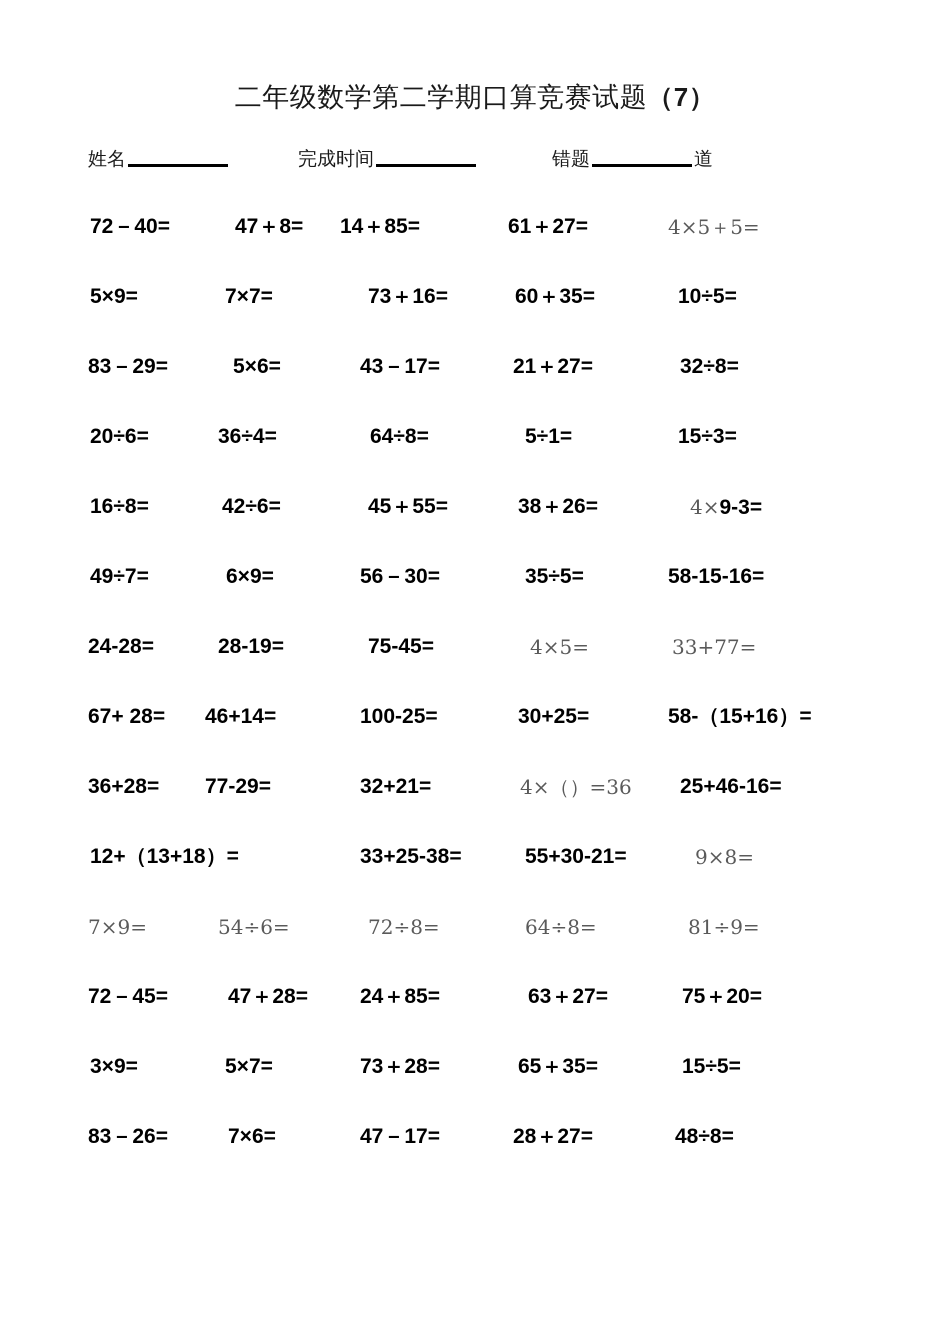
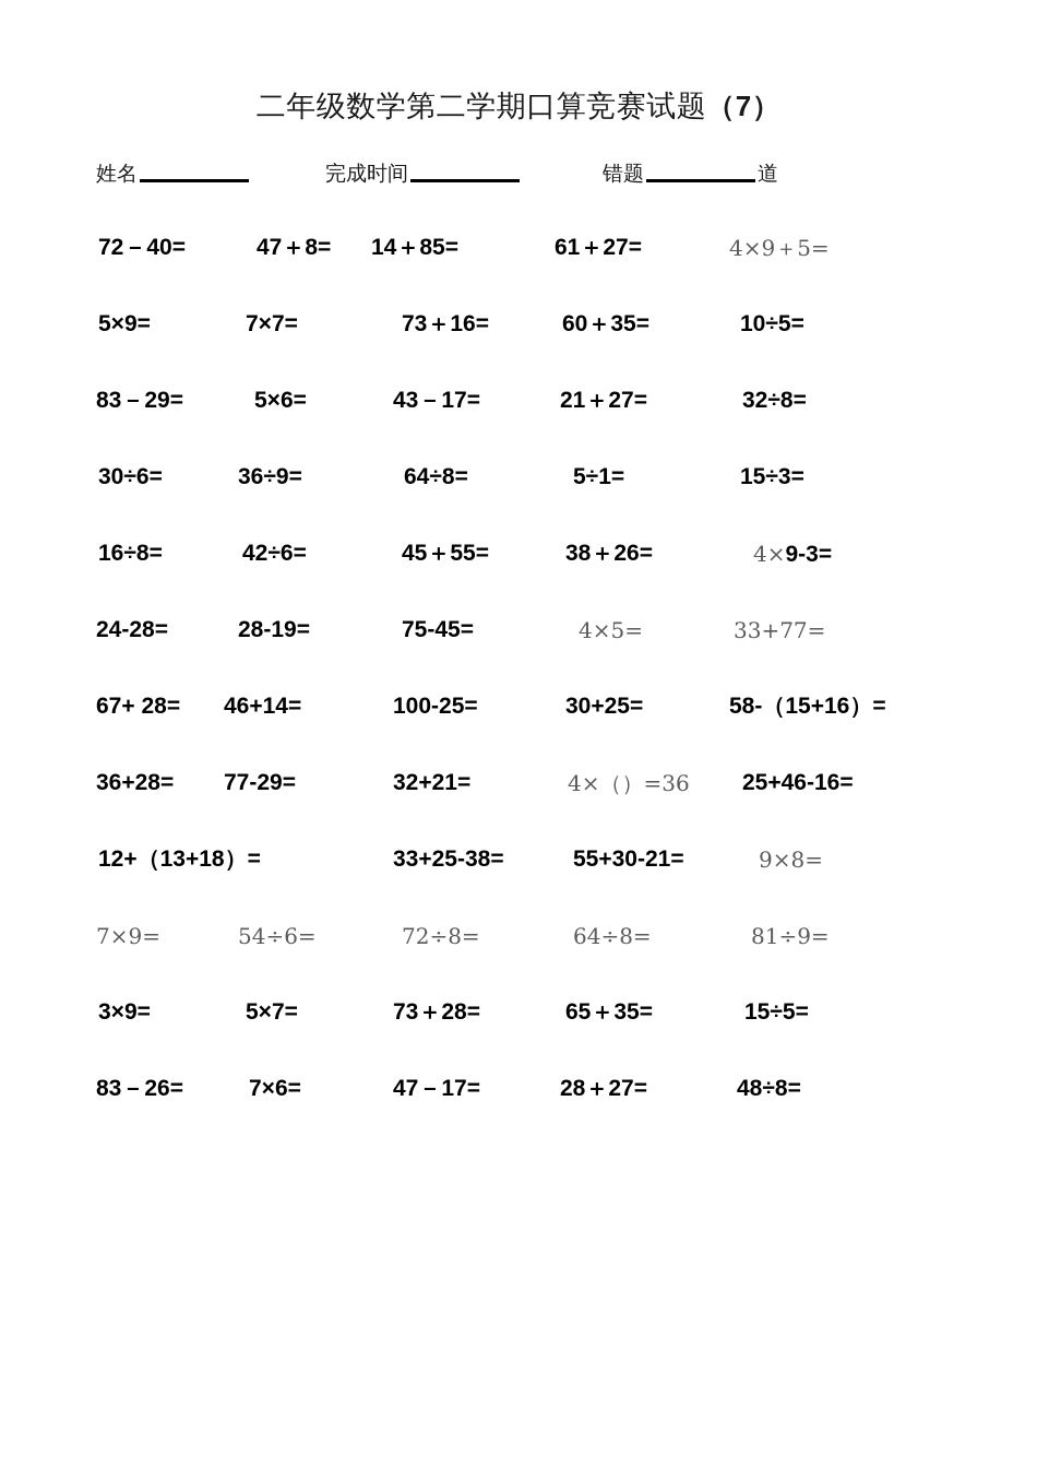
  二年级数学第二学期口算竞赛试题（7）
  姓名
  完成时间
  错题
  道
  72－40=
  47＋8=
  14＋85=
  61＋27=
- 4×5＋5=
+ 4×9＋5=
  5×9=
  7×7=
  73＋16=
  60＋35=
  10÷5=
  83－29=
  5×6=
  43－17=
  21＋27=
  32÷8=
- 20÷6=
+ 30÷6=
- 36÷4=
+ 36÷9=
  64÷8=
  5÷1=
  15÷3=
  16÷8=
  42÷6=
  45＋55=
  38＋26=
  4×9-3=
- 49÷7=
- 6×9=
- 56－30=
- 35÷5=
- 58-15-16=
  24-28=
  28-19=
  75-45=
  4×5=
  33+77=
  67+ 28=
  46+14=
  100-25=
  30+25=
  58-（15+16）=
  36+28=
  77-29=
  32+21=
  4×（）=36
  25+46-16=
  12+（13+18）=
  33+25-38=
  55+30-21=
  9×8=
  7×9=
  54÷6=
  72÷8=
  64÷8=
  81÷9=
- 72－45=
- 47＋28=
- 24＋85=
- 63＋27=
- 75＋20=
  3×9=
  5×7=
  73＋28=
  65＋35=
  15÷5=
  83－26=
  7×6=
  47－17=
  28＋27=
  48÷8=
